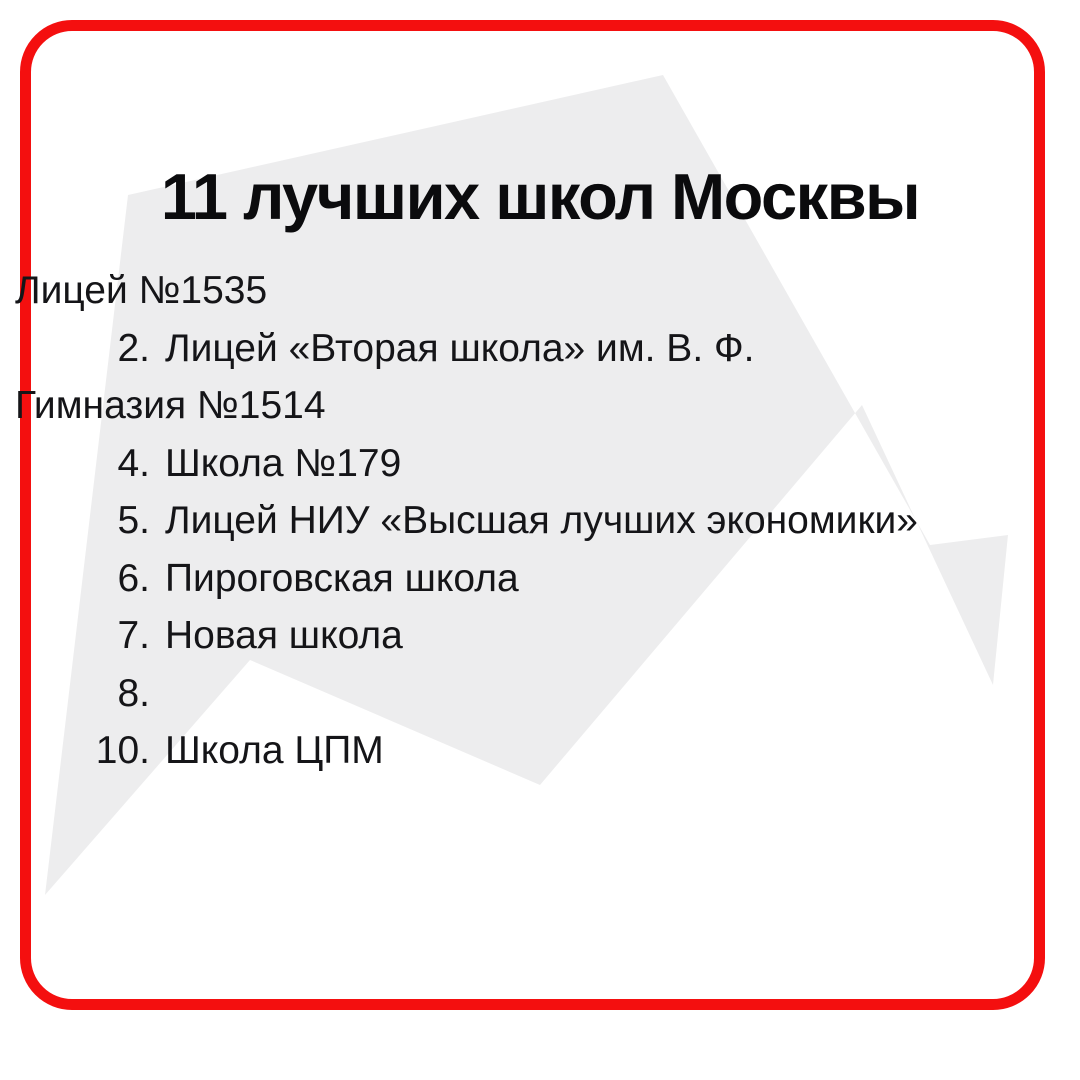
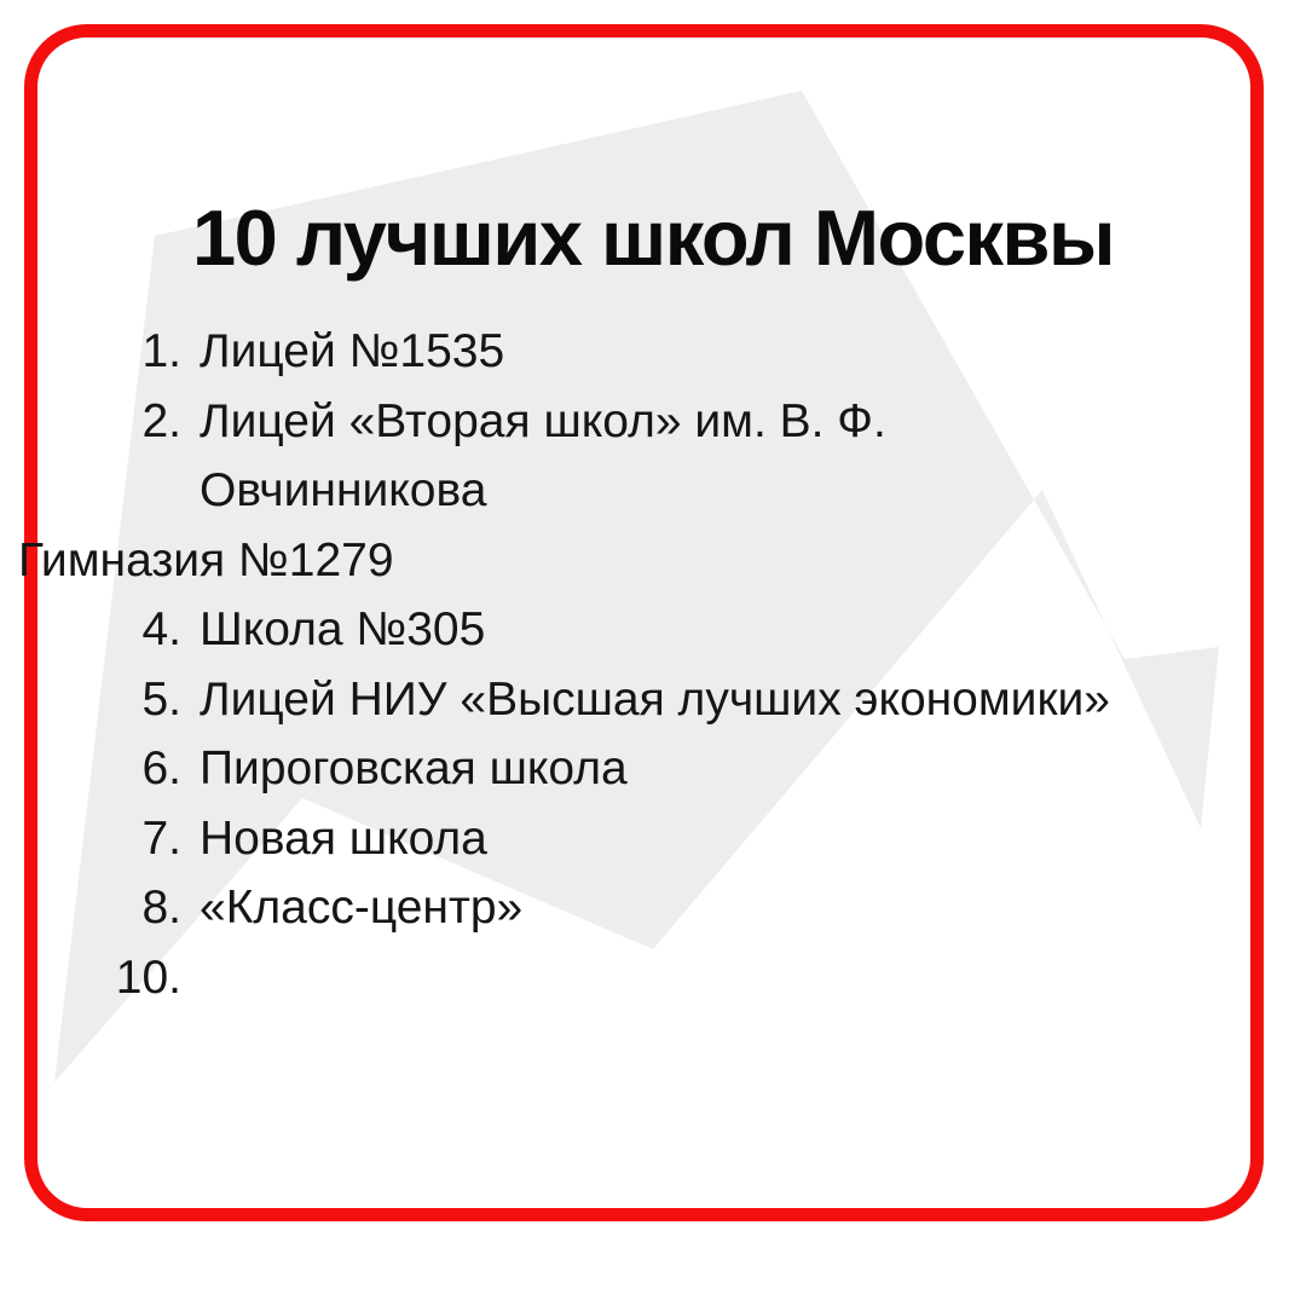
- 11 лучших школ Москвы
+ 10 лучших школ Москвы
+ 1.
  Лицей №1535
  2.
- Лицей «Вторая школа» им. В. Ф.
+ Лицей «Вторая школ» им. В. Ф.
+ Овчинникова
- Гимназия №1514
+ Гимназия №1279
  4.
- Школа №179
+ Школа №305
  5.
  Лицей НИУ «Высшая лучших экономики»
  6.
  Пироговская школа
  7.
  Новая школа
  8.
+ «Класс-центр»
  10.
- Школа ЦПМ
